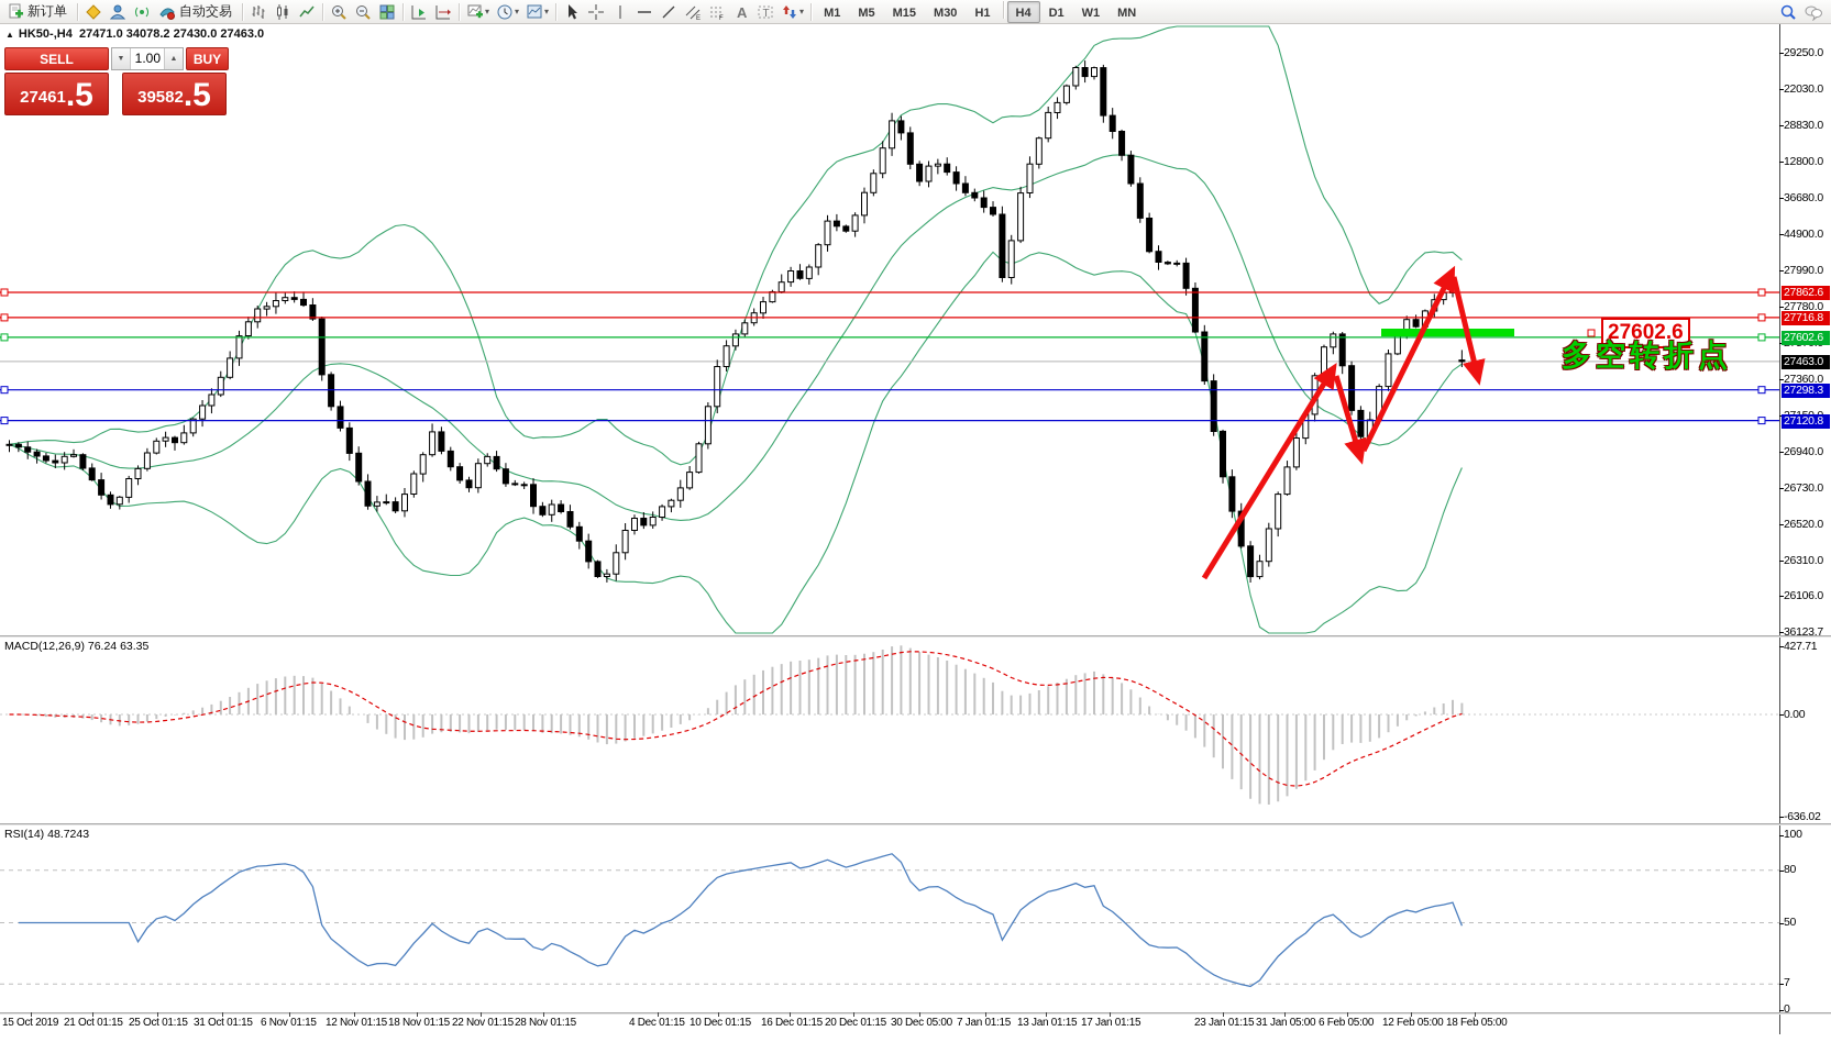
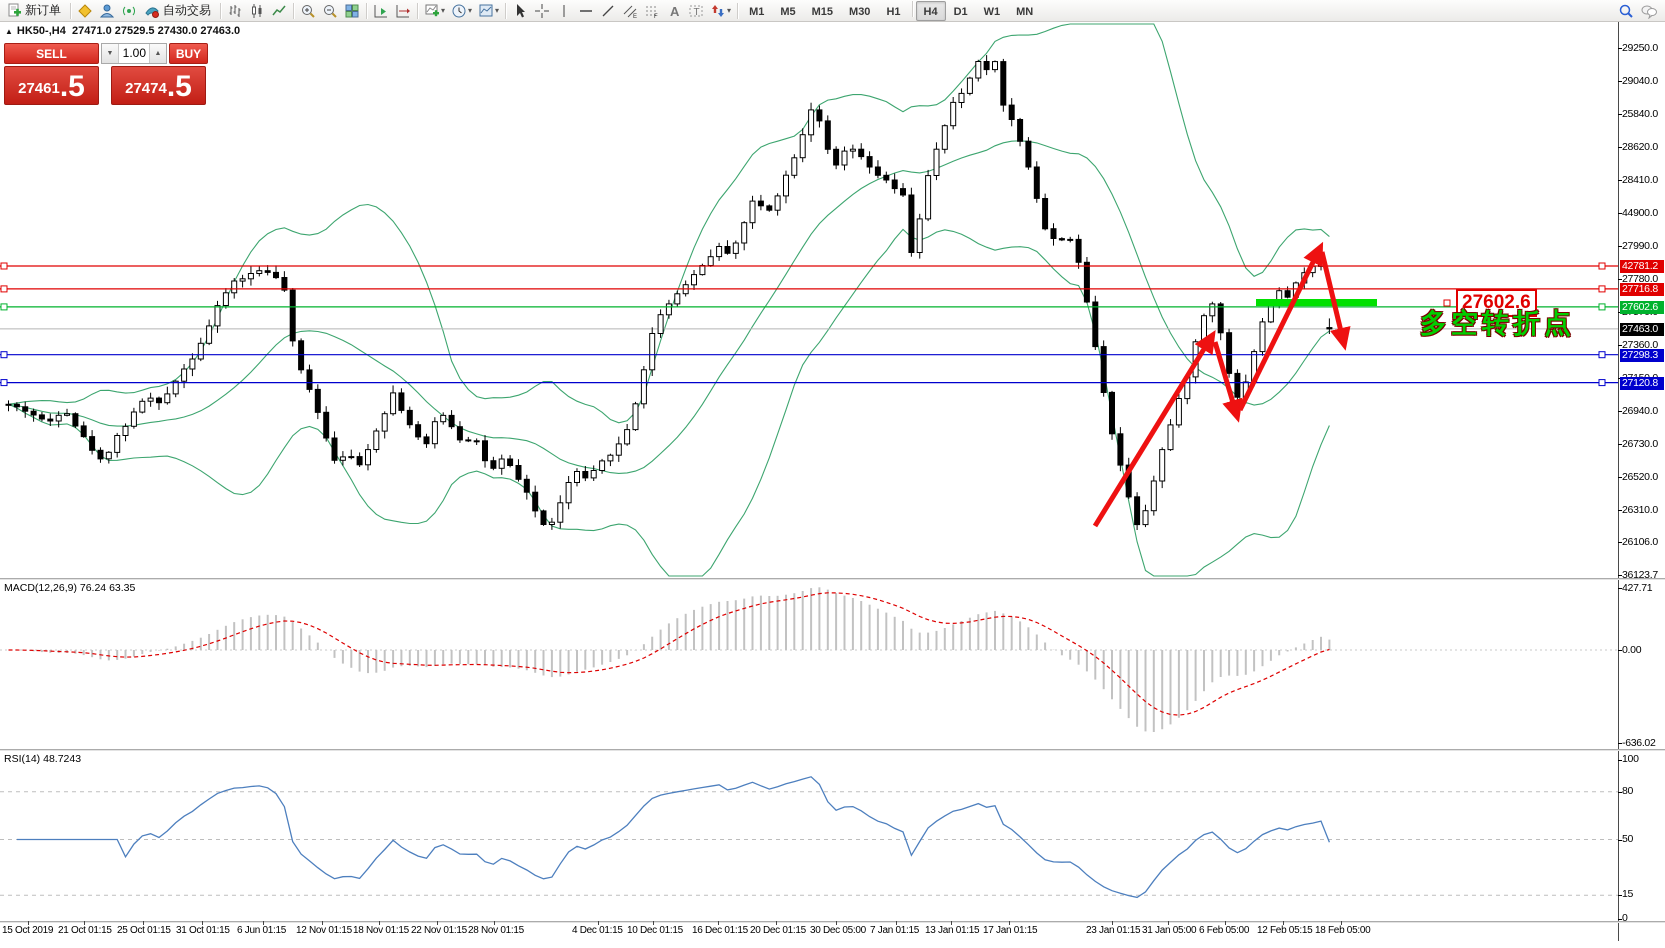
  新订单
  自动交易
  ▾
  ▾
  ▾
  A
  T
  ▾
  M1
  M5
  M15
  M30
  H1
  H4
  D1
  W1
  MN
- ▲ HK50-,H4 27471.0 34078.2 27430.0 27463.0
+ ▲ HK50-,H4 27471.0 27529.5 27430.0 27463.0
  SELL
  1.00
  BUY
  27461
  .5
- 39582
+ 27474
  .5
  29250.0
- 22030.0
+ 29040.0
- 28830.0
+ 25840.0
- 12800.0
+ 28620.0
- 36680.0
+ 28410.0
  44900.0
  27990.0
  27780.0
  27360.0
  26940.0
  26730.0
  26520.0
  26310.0
  26106.0
  36123.7
- 27862.6
+ 42781.2
  27716.8
  27602.6
  27298.3
  27120.8
  27463.0
  427.71
  0.00
  -636.02
  100
  80
  50
- 7
+ 15
  0
  15 Oct 2019
  21 Oct 01:15
  25 Oct 01:15
  31 Oct 01:15
- 6 Nov 01:15
+ 6 Jun 01:15
  12 Nov 01:15
  18 Nov 01:15
  22 Nov 01:15
  28 Nov 01:15
  4 Dec 01:15
  10 Dec 01:15
  16 Dec 01:15
  20 Dec 01:15
  30 Dec 05:00
  7 Jan 01:15
  13 Jan 01:15
  17 Jan 01:15
  23 Jan 01:15
  31 Jan 05:00
  6 Feb 05:00
- 12 Feb 05:00
+ 12 Feb 05:15
  18 Feb 05:00
  MACD(12,26,9) 76.24 63.35
  RSI(14) 48.7243
  27602.6
  多空转折点
